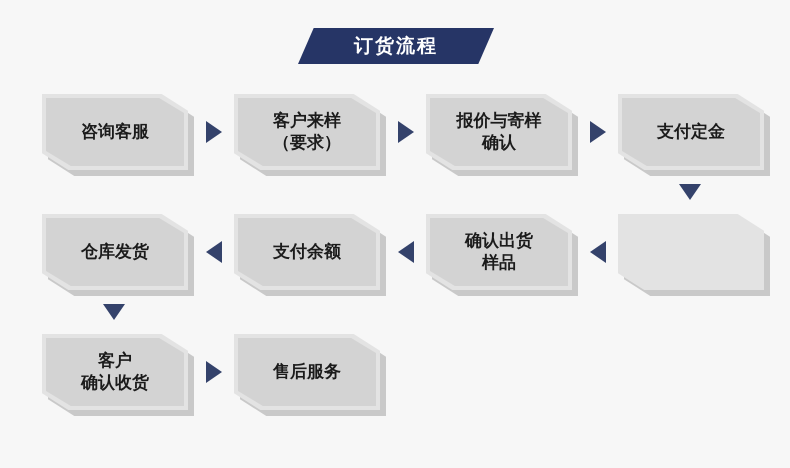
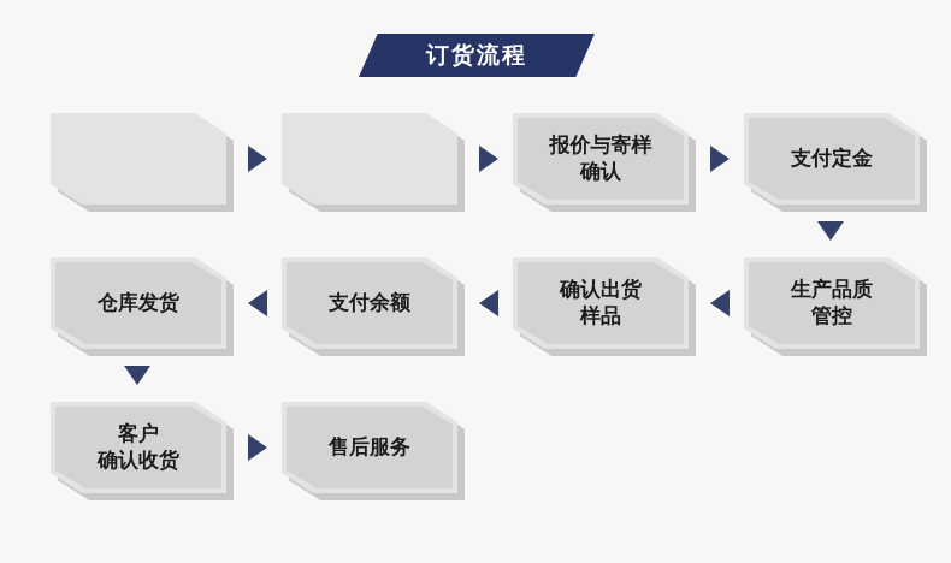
  订货流程
- 咨询客服
- 客户来样
- （要求）
  报价与寄样
  确认
  支付定金
+ 生产品质
+ 管控
  确认出货
  样品
  支付余额
  仓库发货
  客户
  确认收货
  售后服务
